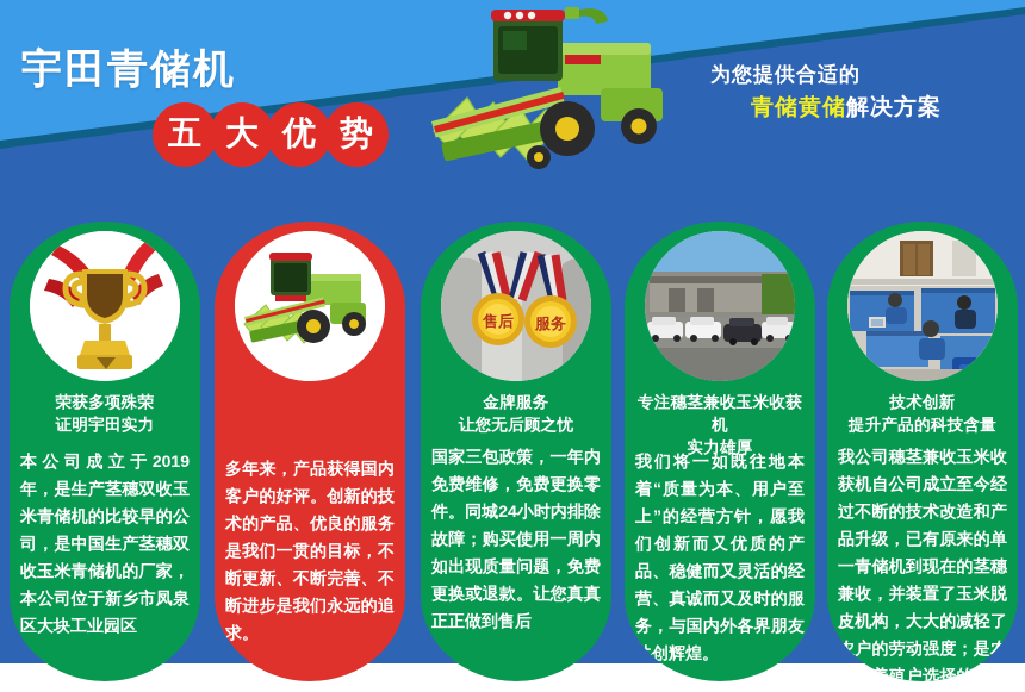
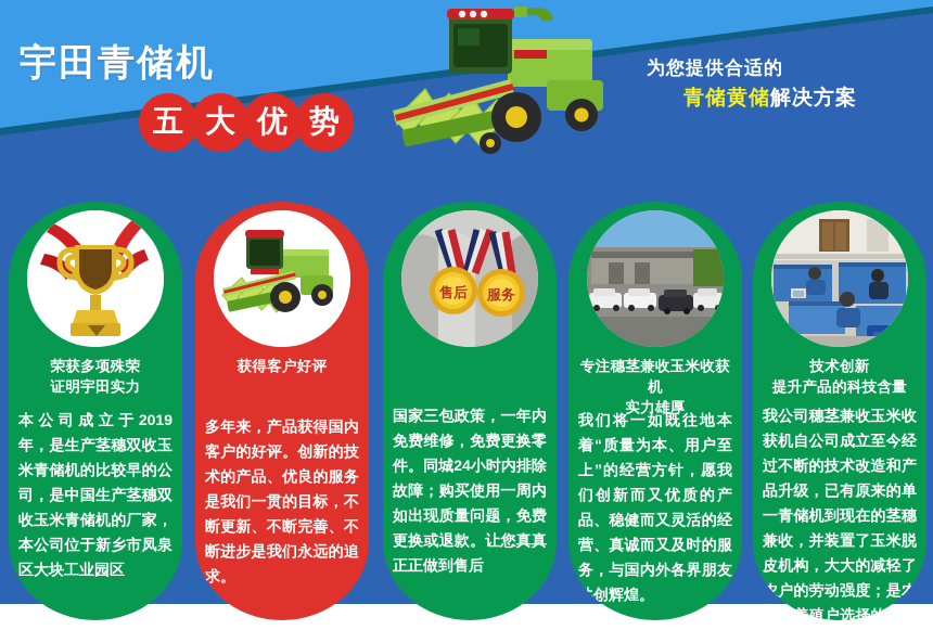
  宇田青储机
  五
  大
  优
  势
  为您提供合适的
  青储黄储解决方案
  荣获多项殊荣
  证明宇田实力
  本公司成立于2019年，是生产茎穗双收玉米青储机的比较早的公司，是中国生产茎穗双收玉米青储机的厂家，本公司位于新乡市凤泉区大块工业园区
+ 获得客户好评
  多年来，产品获得国内客户的好评。创新的技术的产品、优良的服务是我们一贯的目标，不断更新、不断完善、不断进步是我们永远的追求。
  售后
  服务
- 金牌服务
- 让您无后顾之忧
  国家三包政策，一年内免费维修，免费更换零件。同城24小时内排除故障；购买使用一周内如出现质量问题，免费更换或退款。让您真真正正做到售后
  专注穗茎兼收玉米收获机
  实力雄厚
  我们将一如既往地本着“质量为本、用户至上”的经营方针，愿我们创新而又优质的产品、稳健而又灵活的经营、真诚而又及时的服务，与国内外各界朋友共创辉煌。
  技术创新
  提升产品的科技含量
  我公司穗茎兼收玉米收获机自公司成立至今经过不断的技术改造和产品升级，已有原来的单一青储机到现在的茎穗兼收，并装置了玉米脱皮机构，大大的减轻了农户的劳动强度；是农户和养殖户选择的农机
